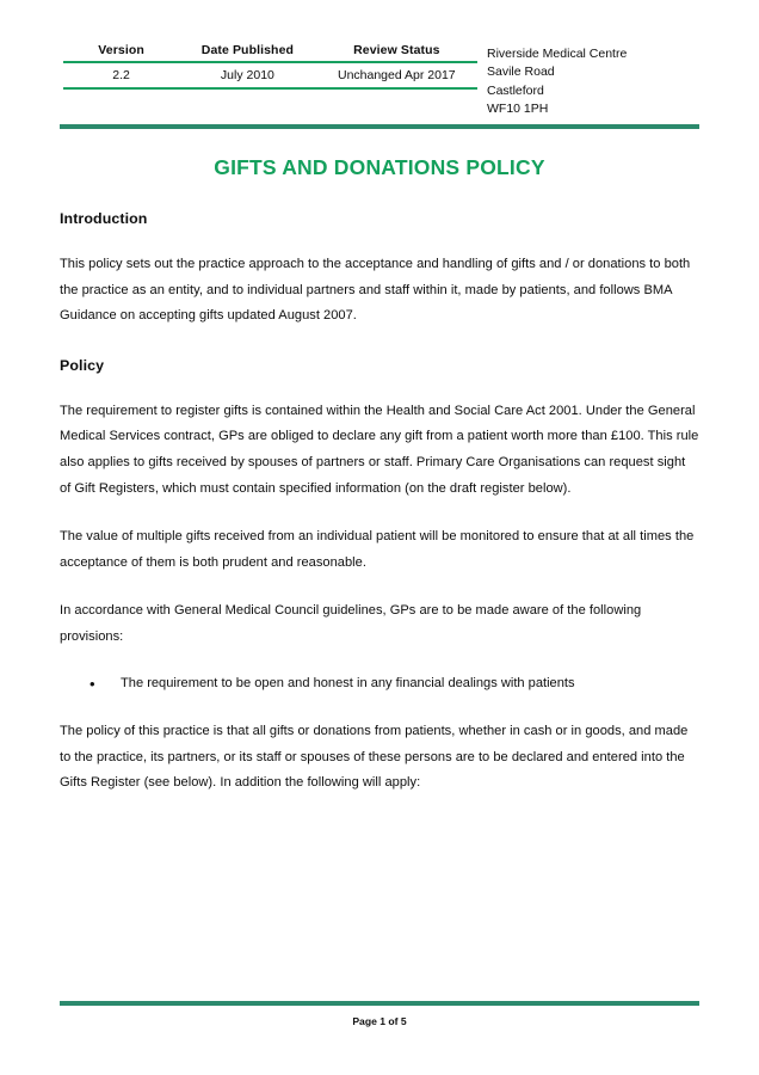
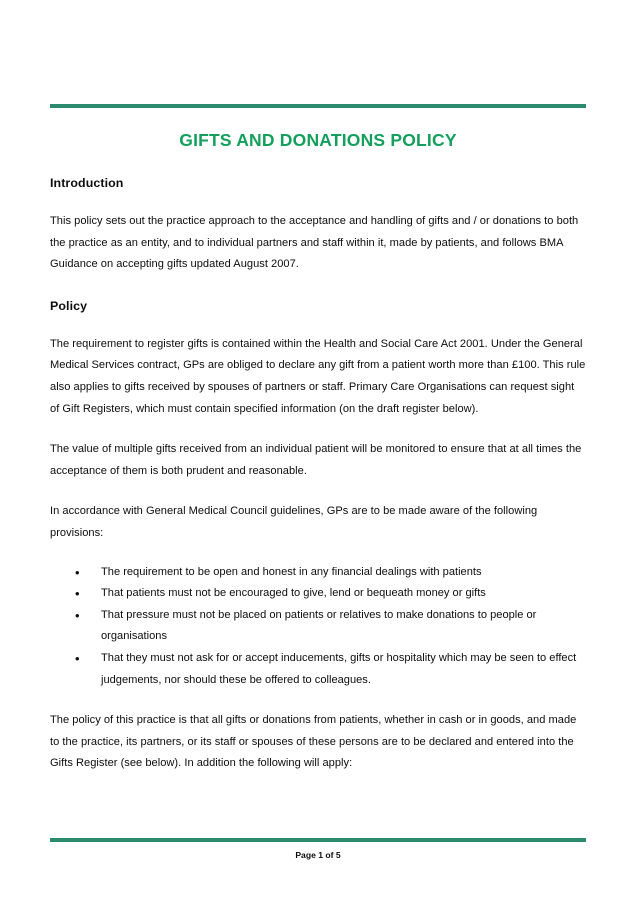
- Version	Date Published	Review Status
- 2.2	July 2010	Unchanged Apr 2017
- Riverside Medical Centre
- Savile Road
- Castleford
- WF10 1PH
  GIFTS AND DONATIONS POLICY
  Introduction
  This policy sets out the practice approach to the acceptance and handling of gifts and / or donations to both the practice as an entity, and to individual partners and staff within it, made by patients, and follows BMA Guidance on accepting gifts updated August 2007.
  Policy
  The requirement to register gifts is contained within the Health and Social Care Act 2001. Under the General Medical Services contract, GPs are obliged to declare any gift from a patient worth more than £100. This rule also applies to gifts received by spouses of partners or staff. Primary Care Organisations can request sight of Gift Registers, which must contain specified information (on the draft register below).
  The value of multiple gifts received from an individual patient will be monitored to ensure that at all times the acceptance of them is both prudent and reasonable.
  In accordance with General Medical Council guidelines, GPs are to be made aware of the following provisions:
  The requirement to be open and honest in any financial dealings with patients
+ That patients must not be encouraged to give, lend or bequeath money or gifts
+ That pressure must not be placed on patients or relatives to make donations to people or organisations
+ That they must not ask for or accept inducements, gifts or hospitality which may be seen to effect judgements, nor should these be offered to colleagues.
  The policy of this practice is that all gifts or donations from patients, whether in cash or in goods, and made to the practice, its partners, or its staff or spouses of these persons are to be declared and entered into the Gifts Register (see below). In addition the following will apply:
  Page 1 of 5
